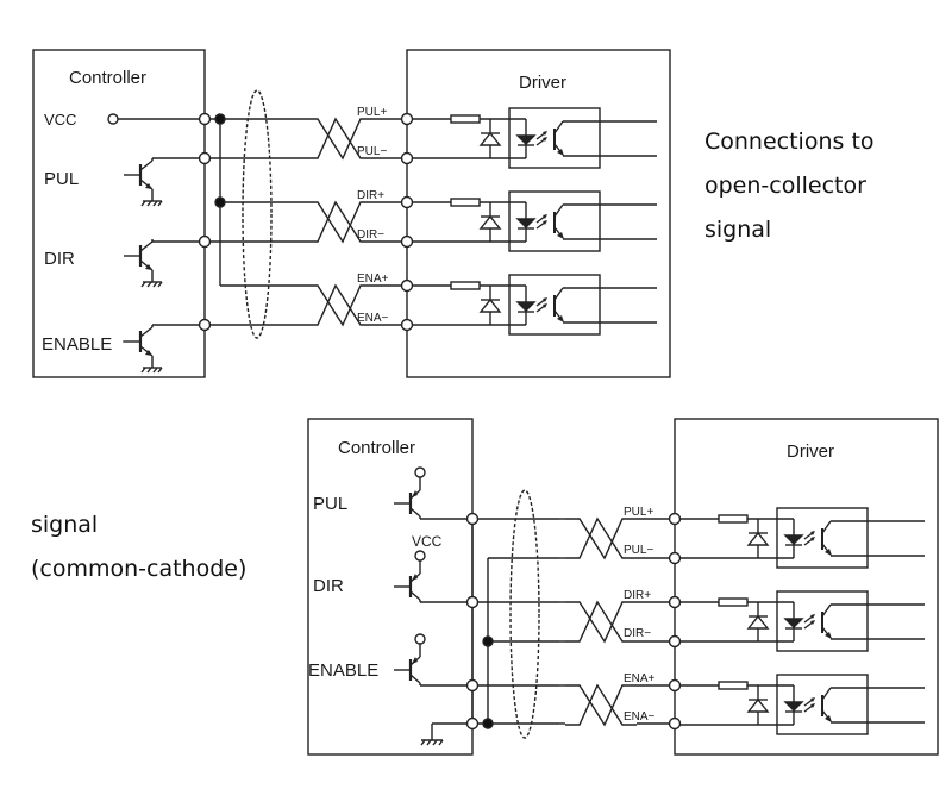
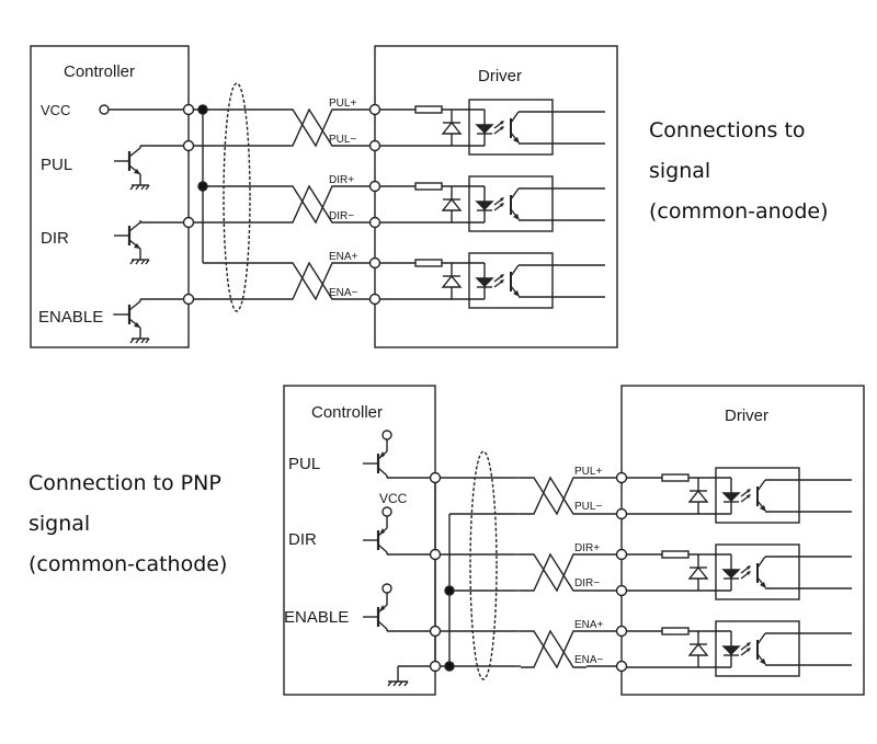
  Controller
  VCC
  PUL
  DIR
  ENABLE
  Driver
  PUL+
  PUL−
  DIR+
  DIR−
  ENA+
  ENA−
  Controller
  PUL
  VCC
  DIR
  ENABLE
  Driver
  PUL+
  PUL−
  DIR+
  DIR−
  ENA+
  ENA−
  Connections to
- open-collector
  signal
+ (common-anode)
+ Connection to PNP
  signal
  (common-cathode)
